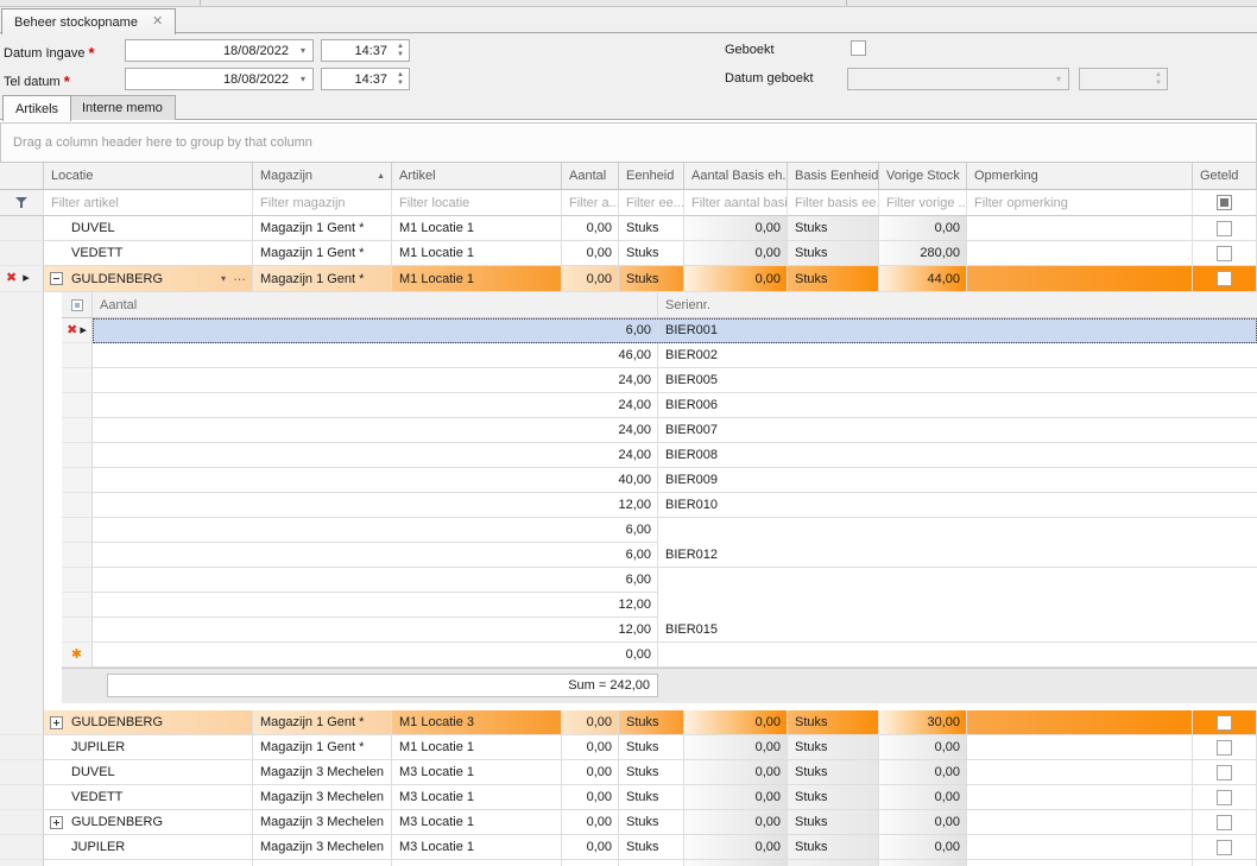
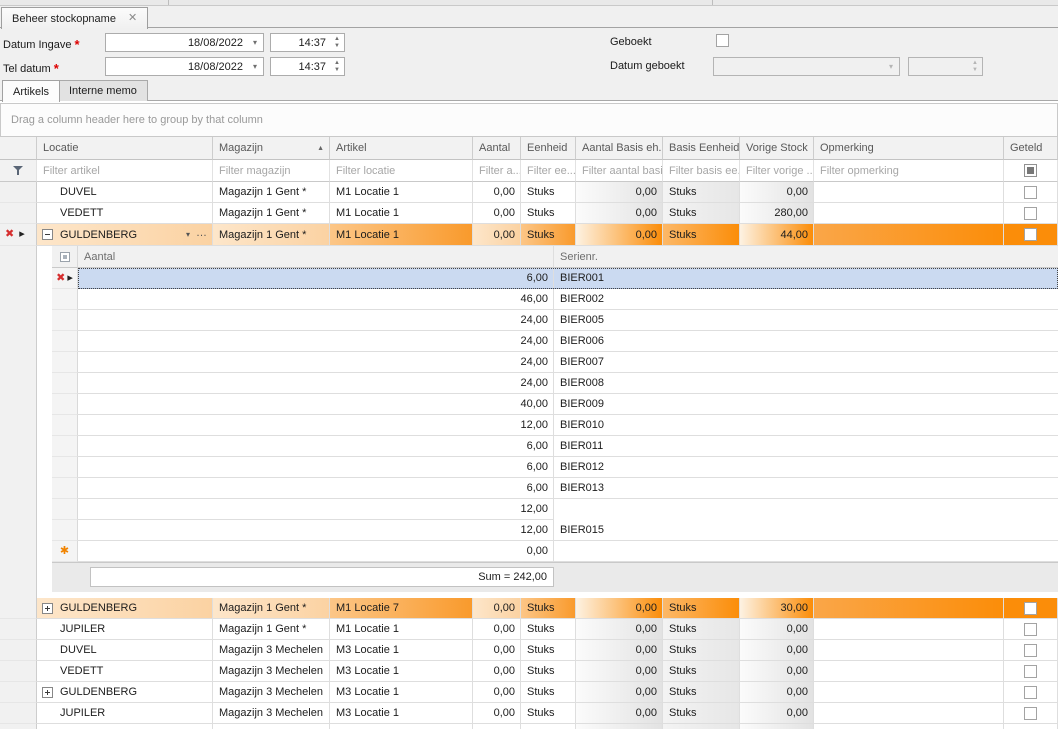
  Beheer stockopname
  ✕
  Datum Ingave *
  18/08/2022
  ▾
  14:37
  Tel datum *
  18/08/2022
  ▾
  14:37
  Geboekt
  Datum geboekt
  ▾
  Artikels
  Interne memo
  Drag a column header here to group by that column
  Locatie
  Magazijn
  Artikel
  Aantal
  Eenheid
  Aantal Basis eh.
  Basis Eenheid
  Vorige Stock
  Opmerking
  Geteld
  Filter artikel
  Filter magazijn
  Filter locatie
  Filter a..
  Filter ee...
  Filter aantal basi
  Filter basis ee
  Filter vorige ..
  Filter opmerking
  DUVEL
  Magazijn 1 Gent *
  M1 Locatie 1
  0,00
  Stuks
  0,00
  Stuks
  0,00
  VEDETT
  Magazijn 1 Gent *
  M1 Locatie 1
  0,00
  Stuks
  0,00
  Stuks
  280,00
  ✖
  ▸
  GULDENBERG
  ▾
  …
  Magazijn 1 Gent *
  M1 Locatie 1
  0,00
  Stuks
  0,00
  Stuks
  44,00
  Aantal
  Serienr.
  ✖
  ▸
  6,00
  BIER001
  46,00
  BIER002
  24,00
  BIER005
  24,00
  BIER006
  24,00
  BIER007
  24,00
  BIER008
  40,00
  BIER009
  12,00
  BIER010
  6,00
+ BIER011
  6,00
  BIER012
  6,00
+ BIER013
  12,00
  12,00
  BIER015
  ✱
  0,00
  Sum = 242,00
  GULDENBERG
  Magazijn 1 Gent *
- M1 Locatie 3
+ M1 Locatie 7
  0,00
  Stuks
  0,00
  Stuks
  30,00
  JUPILER
  Magazijn 1 Gent *
  M1 Locatie 1
  0,00
  Stuks
  0,00
  Stuks
  0,00
  DUVEL
  Magazijn 3 Mechelen
  M3 Locatie 1
  0,00
  Stuks
  0,00
  Stuks
  0,00
  VEDETT
  Magazijn 3 Mechelen
  M3 Locatie 1
  0,00
  Stuks
  0,00
  Stuks
  0,00
  GULDENBERG
  Magazijn 3 Mechelen
  M3 Locatie 1
  0,00
  Stuks
  0,00
  Stuks
  0,00
  JUPILER
  Magazijn 3 Mechelen
  M3 Locatie 1
  0,00
  Stuks
  0,00
  Stuks
  0,00
